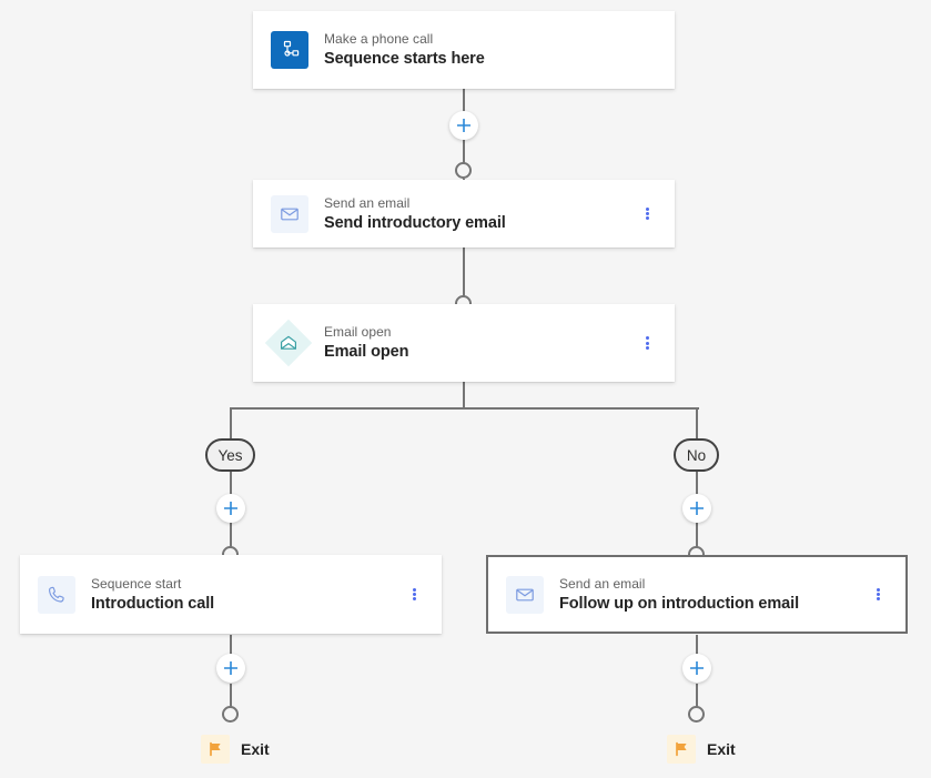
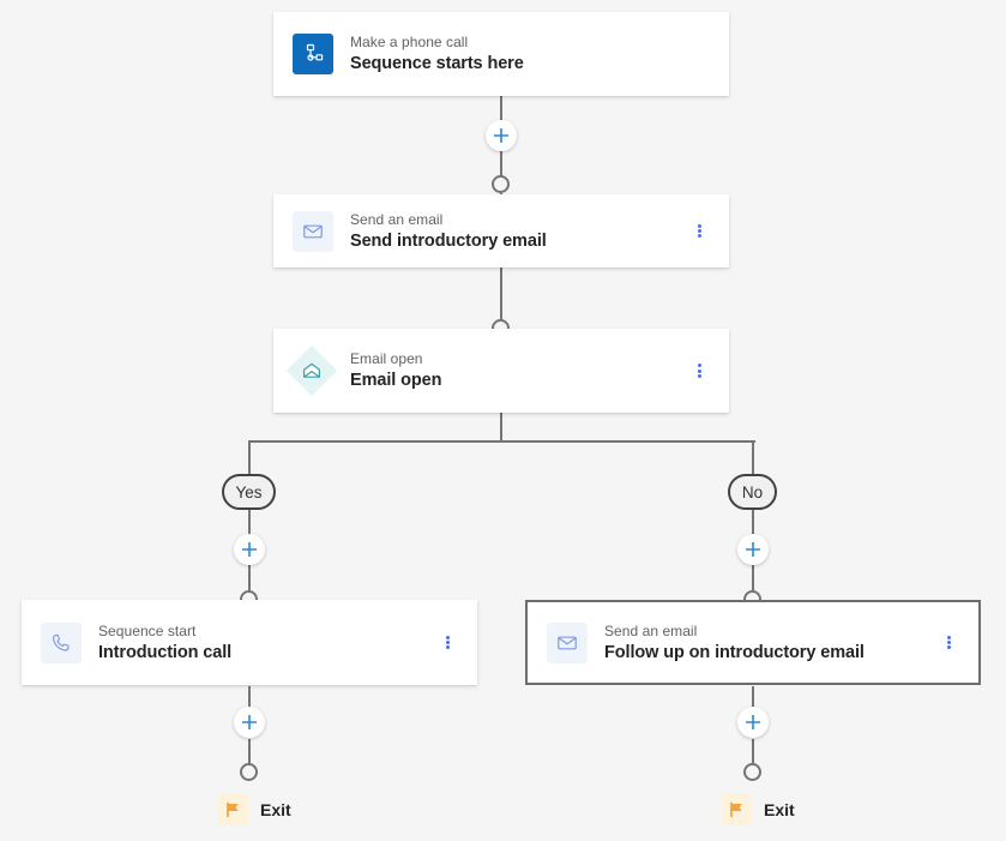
  Make a phone call
  Sequence starts here
  Send an email
  Send introductory email
  Email open
  Email open
  Yes
  No
  Sequence start
  Introduction call
  Send an email
- Follow up on introduction email
+ Follow up on introductory email
  Exit
  Exit
